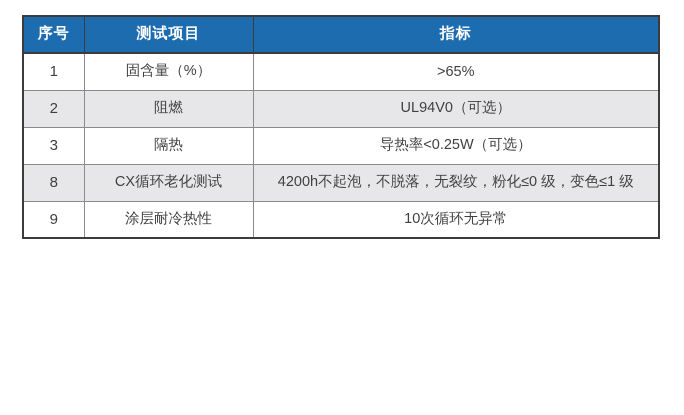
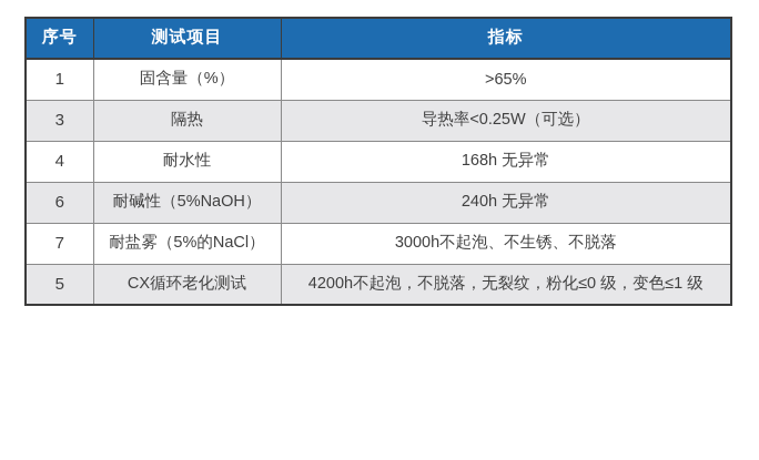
  序号	测试项目	指标
  1	固含量（%）	>65%
- 2	阻燃	UL94V0（可选）
  3	隔热	导热率<0.25W（可选）
+ 4	耐水性	168h 无异常
+ 6	耐碱性（5%NaOH）	240h 无异常
+ 7	耐盐雾（5%的NaCl）	3000h不起泡、不生锈、不脱落
- 8	CX循环老化测试	4200h不起泡，不脱落，无裂纹，粉化≤0 级，变色≤1 级
+ 5	CX循环老化测试	4200h不起泡，不脱落，无裂纹，粉化≤0 级，变色≤1 级
- 9	涂层耐冷热性	10次循环无异常
